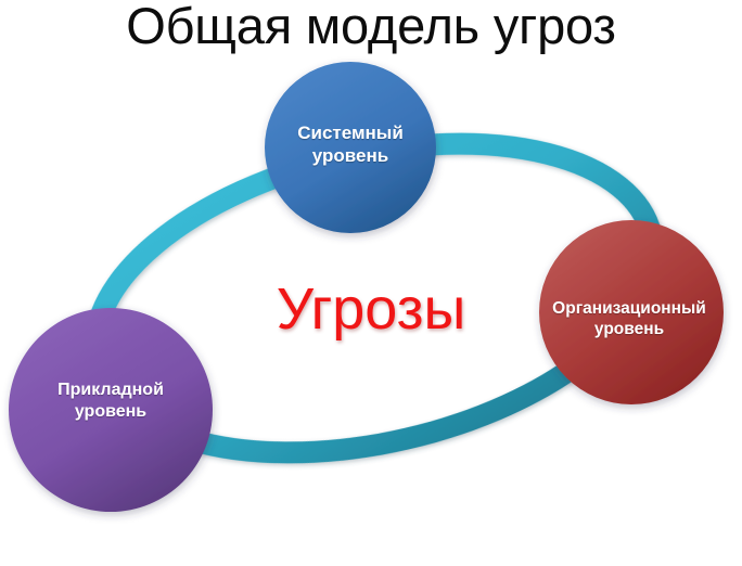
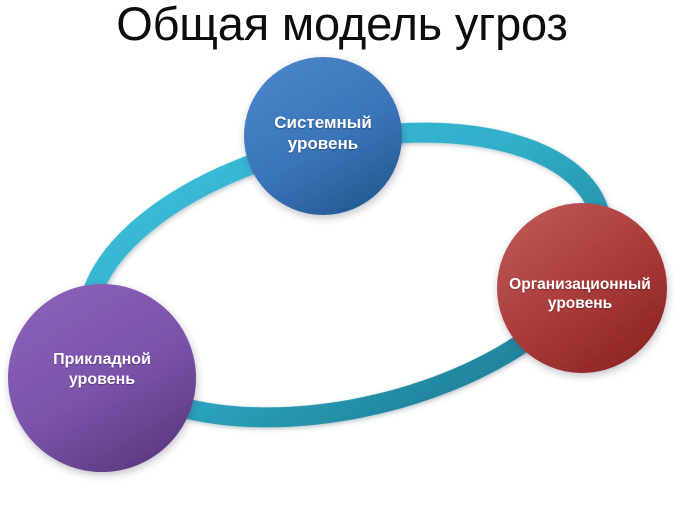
  Общая модель угроз
  Системный
  уровень
  Организационный
  уровень
  Прикладной
  уровень
- Угрозы
